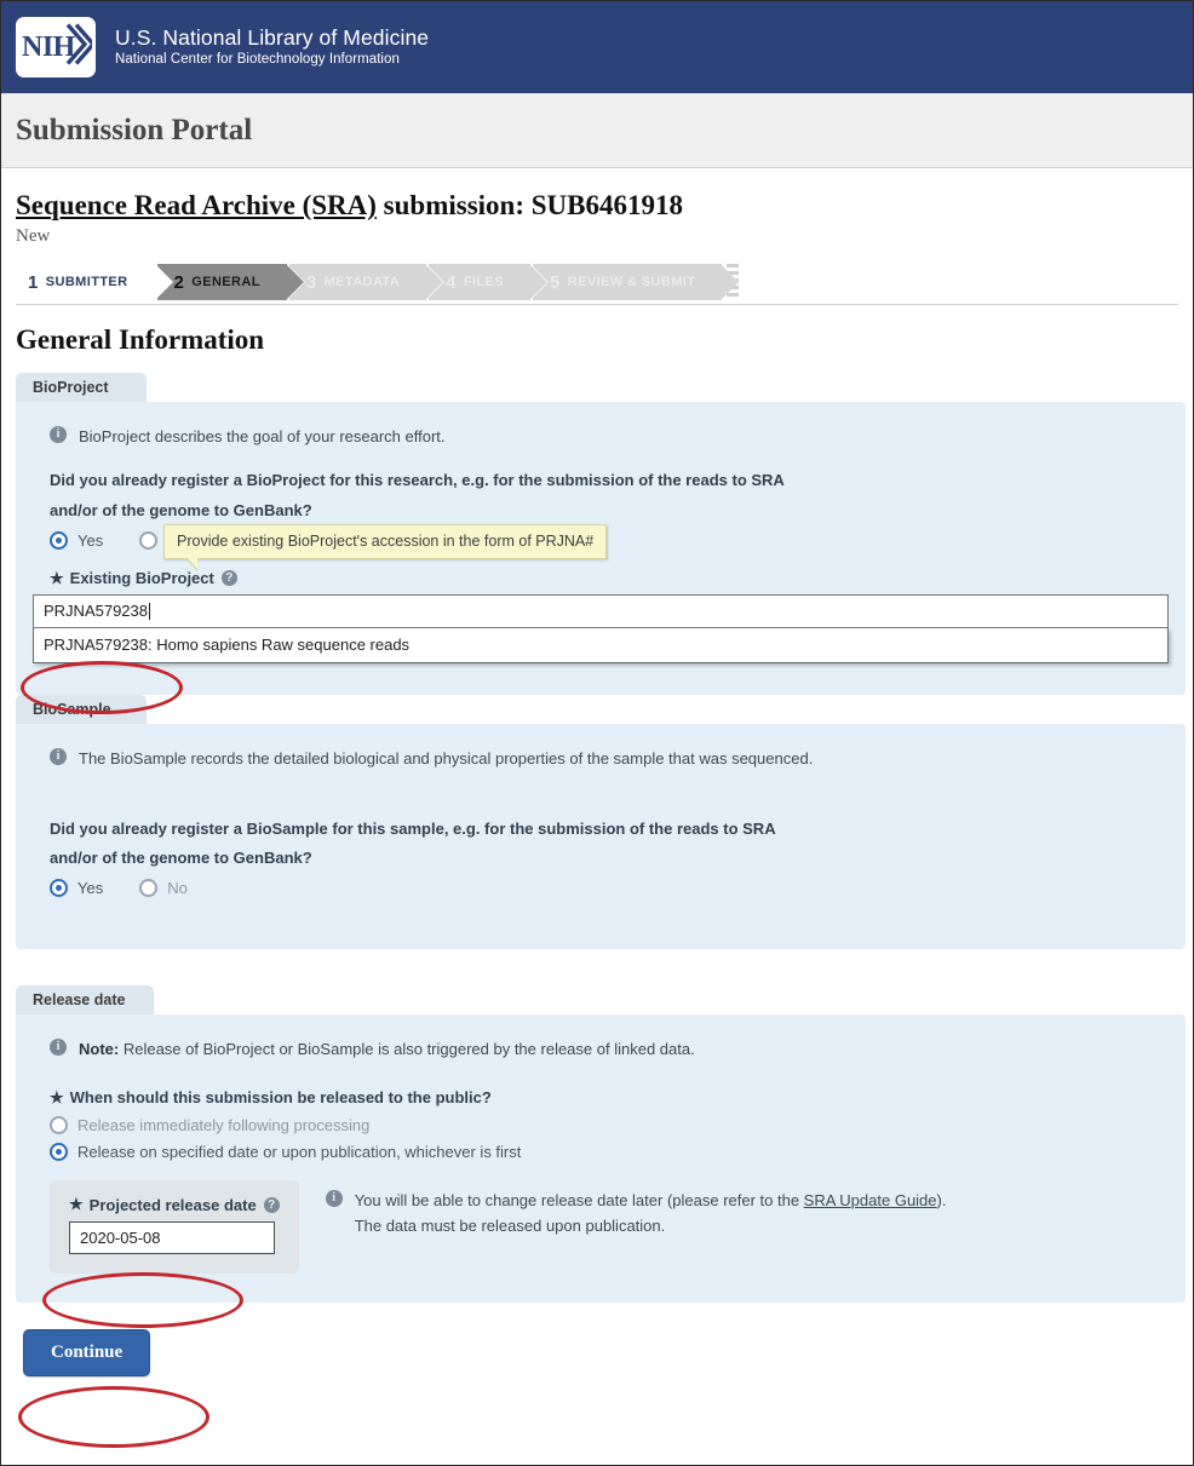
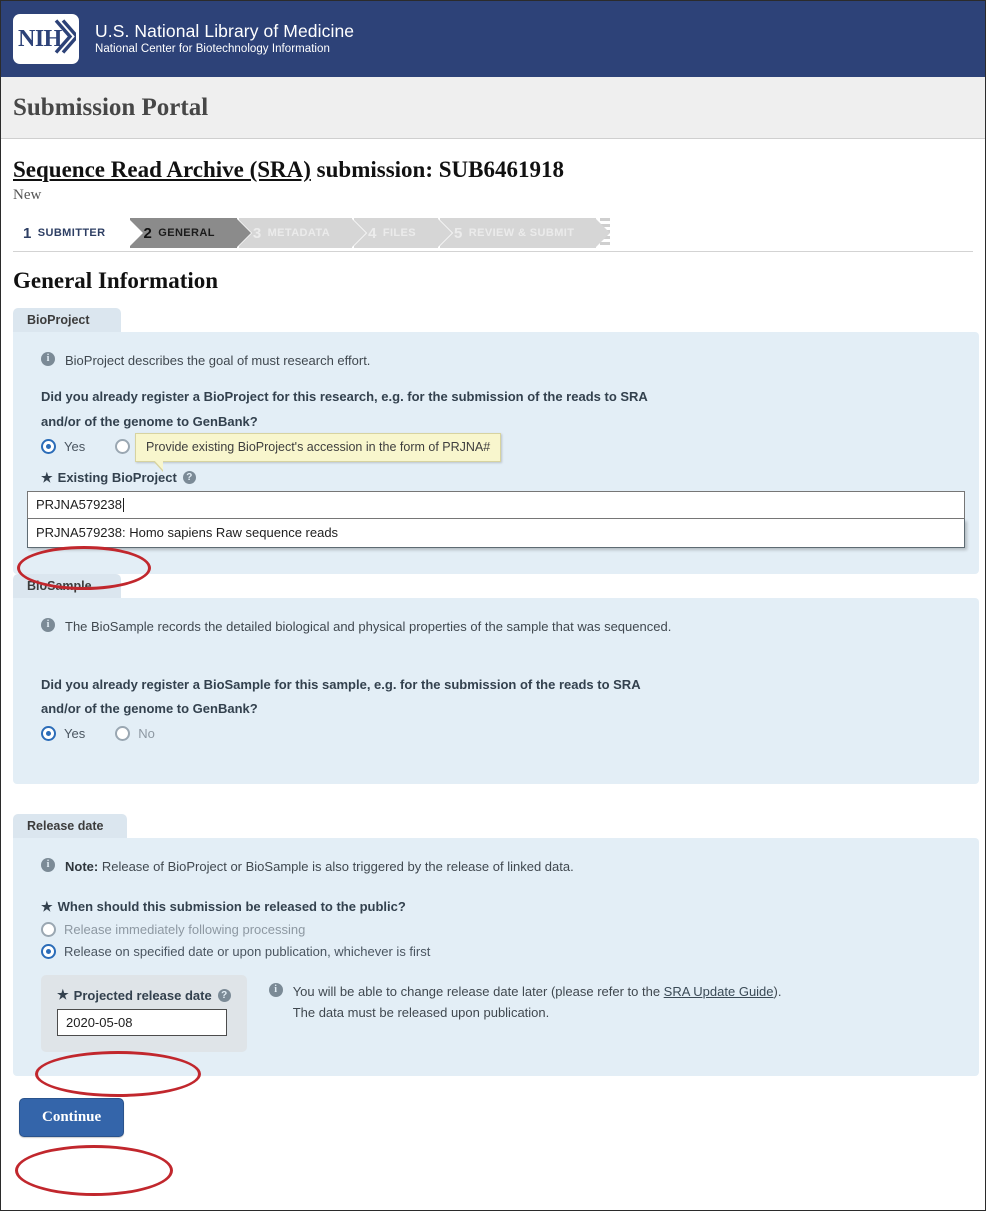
  NIH
  U.S. National Library of Medicine
  National Center for Biotechnology Information
  Submission Portal
  Sequence Read Archive (SRA) submission: SUB6461918
  New
  1
  SUBMITTER
  2
  GENERAL
  General Information
  BioProject
  i
- BioProject describes the goal of your research effort.
+ BioProject describes the goal of must research effort.
  Did you already register a BioProject for this research, e.g. for the submission of the reads to SRA
  and/or of the genome to GenBank?
  Yes
  Provide existing BioProject's accession in the form of PRJNA#
  ★
  Existing BioProject
  ?
  PRJNA579238
  PRJNA579238: Homo sapiens Raw sequence reads
  BioSample
  i
  The BioSample records the detailed biological and physical properties of the sample that was sequenced.
  Did you already register a BioSample for this sample, e.g. for the submission of the reads to SRA
  and/or of the genome to GenBank?
  Yes
  No
  Release date
  i
  Note: Release of BioProject or BioSample is also triggered by the release of linked data.
  ★
  When should this submission be released to the public?
  Release immediately following processing
  Release on specified date or upon publication, whichever is first
  ★
  Projected release date
  ?
  2020-05-08
  i
  You will be able to change release date later (please refer to the SRA Update Guide).
  The data must be released upon publication.
  Continue
